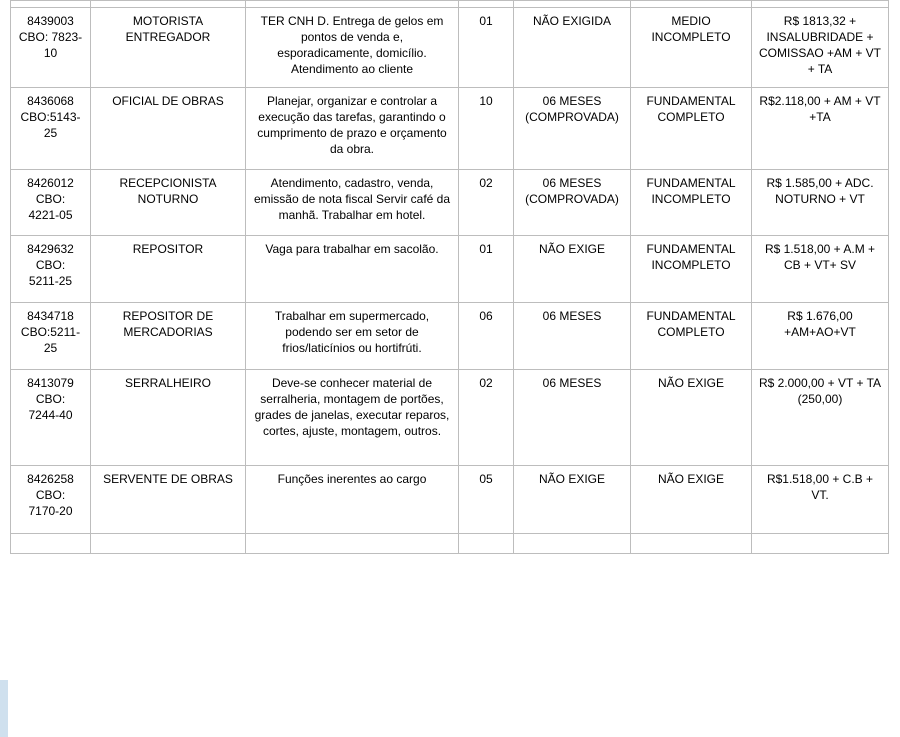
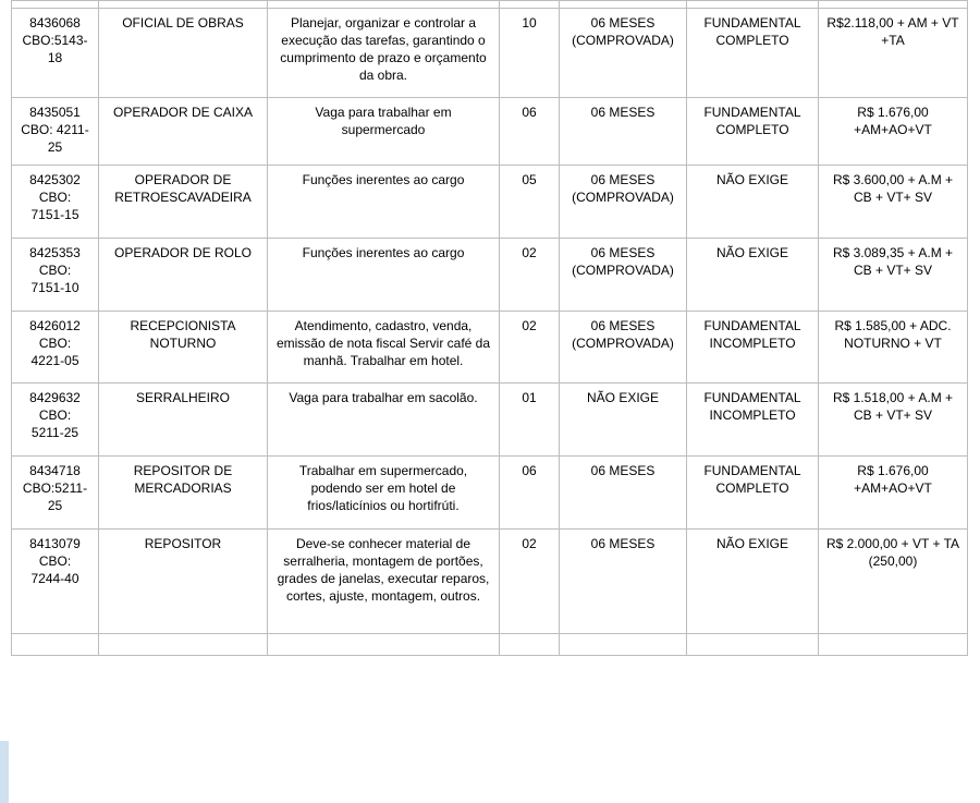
- 8439003 CBO: 7823- 10	MOTORISTA ENTREGADOR	TER CNH D. Entrega de gelos em pontos de venda e, esporadicamente, domicílio. Atendimento ao cliente	01	NÃO EXIGIDA	MEDIO INCOMPLETO	R$ 1813,32 + INSALUBRIDADE + COMISSAO +AM + VT + TA
- 8436068 CBO:5143- 25	OFICIAL DE OBRAS	Planejar, organizar e controlar a execução das tarefas, garantindo o cumprimento de prazo e orçamento da obra.	10	06 MESES (COMPROVADA)	FUNDAMENTAL COMPLETO	R$2.118,00 + AM + VT +TA
+ 8436068 CBO:5143- 18	OFICIAL DE OBRAS	Planejar, organizar e controlar a execução das tarefas, garantindo o cumprimento de prazo e orçamento da obra.	10	06 MESES (COMPROVADA)	FUNDAMENTAL COMPLETO	R$2.118,00 + AM + VT +TA
+ 8435051 CBO: 4211- 25	OPERADOR DE CAIXA	Vaga para trabalhar em supermercado	06	06 MESES	FUNDAMENTAL COMPLETO	R$ 1.676,00 +AM+AO+VT
+ 8425302 CBO: 7151-15	OPERADOR DE RETROESCAVADEIRA	Funções inerentes ao cargo	05	06 MESES (COMPROVADA)	NÃO EXIGE	R$ 3.600,00 + A.M + CB + VT+ SV
+ 8425353 CBO: 7151-10	OPERADOR DE ROLO	Funções inerentes ao cargo	02	06 MESES (COMPROVADA)	NÃO EXIGE	R$ 3.089,35 + A.M + CB + VT+ SV
  8426012 CBO: 4221-05	RECEPCIONISTA NOTURNO	Atendimento, cadastro, venda, emissão de nota fiscal Servir café da manhã. Trabalhar em hotel.	02	06 MESES (COMPROVADA)	FUNDAMENTAL INCOMPLETO	R$ 1.585,00 + ADC. NOTURNO + VT
- 8429632 CBO: 5211-25	REPOSITOR	Vaga para trabalhar em sacolão.	01	NÃO EXIGE	FUNDAMENTAL INCOMPLETO	R$ 1.518,00 + A.M + CB + VT+ SV
+ 8429632 CBO: 5211-25	SERRALHEIRO	Vaga para trabalhar em sacolão.	01	NÃO EXIGE	FUNDAMENTAL INCOMPLETO	R$ 1.518,00 + A.M + CB + VT+ SV
- 8434718 CBO:5211- 25	REPOSITOR DE MERCADORIAS	Trabalhar em supermercado, podendo ser em setor de frios/laticínios ou hortifrúti.	06	06 MESES	FUNDAMENTAL COMPLETO	R$ 1.676,00 +AM+AO+VT
+ 8434718 CBO:5211- 25	REPOSITOR DE MERCADORIAS	Trabalhar em supermercado, podendo ser em hotel de frios/laticínios ou hortifrúti.	06	06 MESES	FUNDAMENTAL COMPLETO	R$ 1.676,00 +AM+AO+VT
- 8413079 CBO: 7244-40	SERRALHEIRO	Deve-se conhecer material de serralheria, montagem de portões, grades de janelas, executar reparos, cortes, ajuste, montagem, outros.	02	06 MESES	NÃO EXIGE	R$ 2.000,00 + VT + TA (250,00)
+ 8413079 CBO: 7244-40	REPOSITOR	Deve-se conhecer material de serralheria, montagem de portões, grades de janelas, executar reparos, cortes, ajuste, montagem, outros.	02	06 MESES	NÃO EXIGE	R$ 2.000,00 + VT + TA (250,00)
- 8426258 CBO: 7170-20	SERVENTE DE OBRAS	Funções inerentes ao cargo	05	NÃO EXIGE	NÃO EXIGE	R$1.518,00 + C.B + VT.
